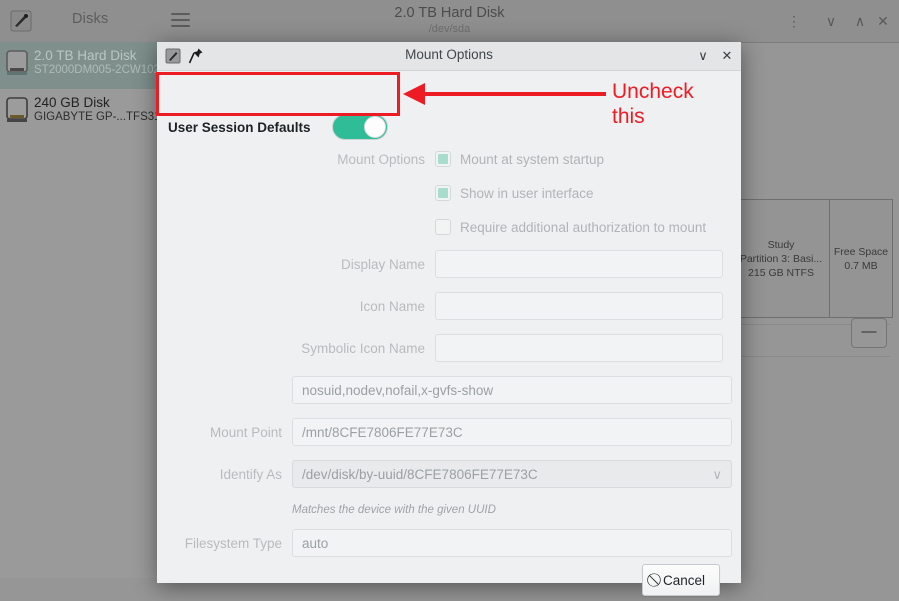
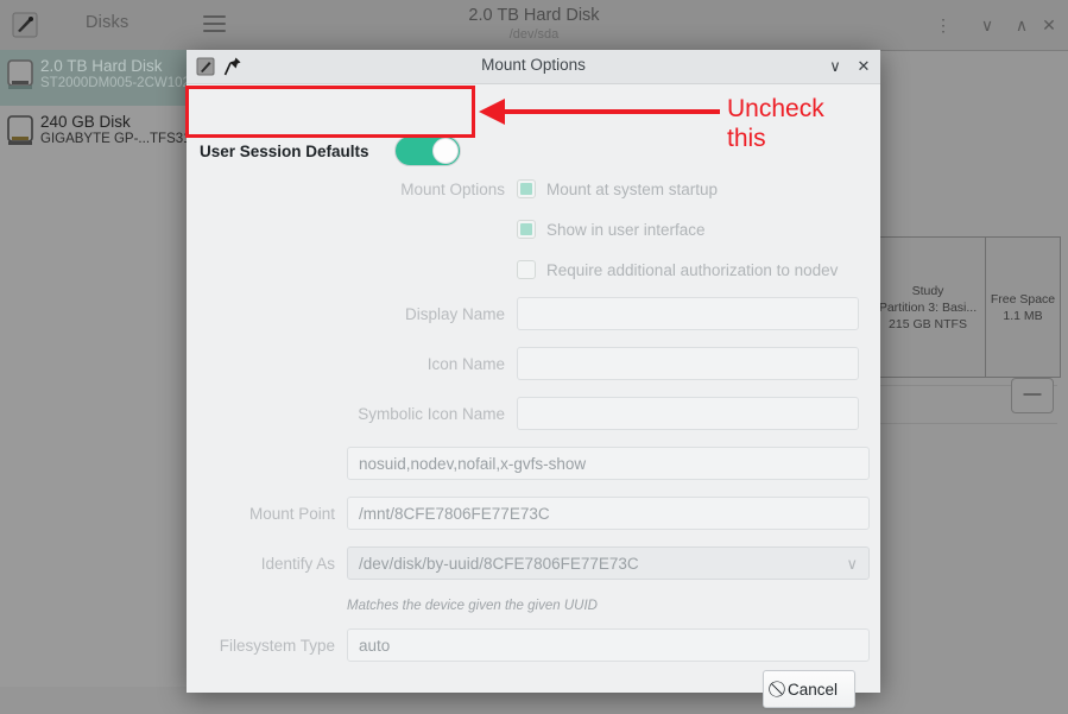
  Disks
  2.0 TB Hard Disk
  /dev/sda
  ⋮
  ∨
  ∧
  ✕
  2.0 TB Hard Disk
  ST2000DM005-2CW10
  240 GB Disk
  GIGABYTE GP-...TFS3
  Study
  Partition 3: Basi...
  215 GB NTFS
  Free Space
- 0.7 MB
+ 1.1 MB
  —
  Mount Options
  ∨
  ✕
  User Session Defaults
  Mount Options
  Mount at system startup
  Show in user interface
- Require additional authorization to mount
+ Require additional authorization to nodev
  Display Name
  Icon Name
  Symbolic Icon Name
  nosuid,nodev,nofail,x-gvfs-show
  Mount Point
  /mnt/8CFE7806FE77E73C
  Identify As
  /dev/disk/by-uuid/8CFE7806FE77E73C
  ∨
- Matches the device with the given UUID
+ Matches the device given the given UUID
  Filesystem Type
  auto
  Cancel
  Uncheck
  this
